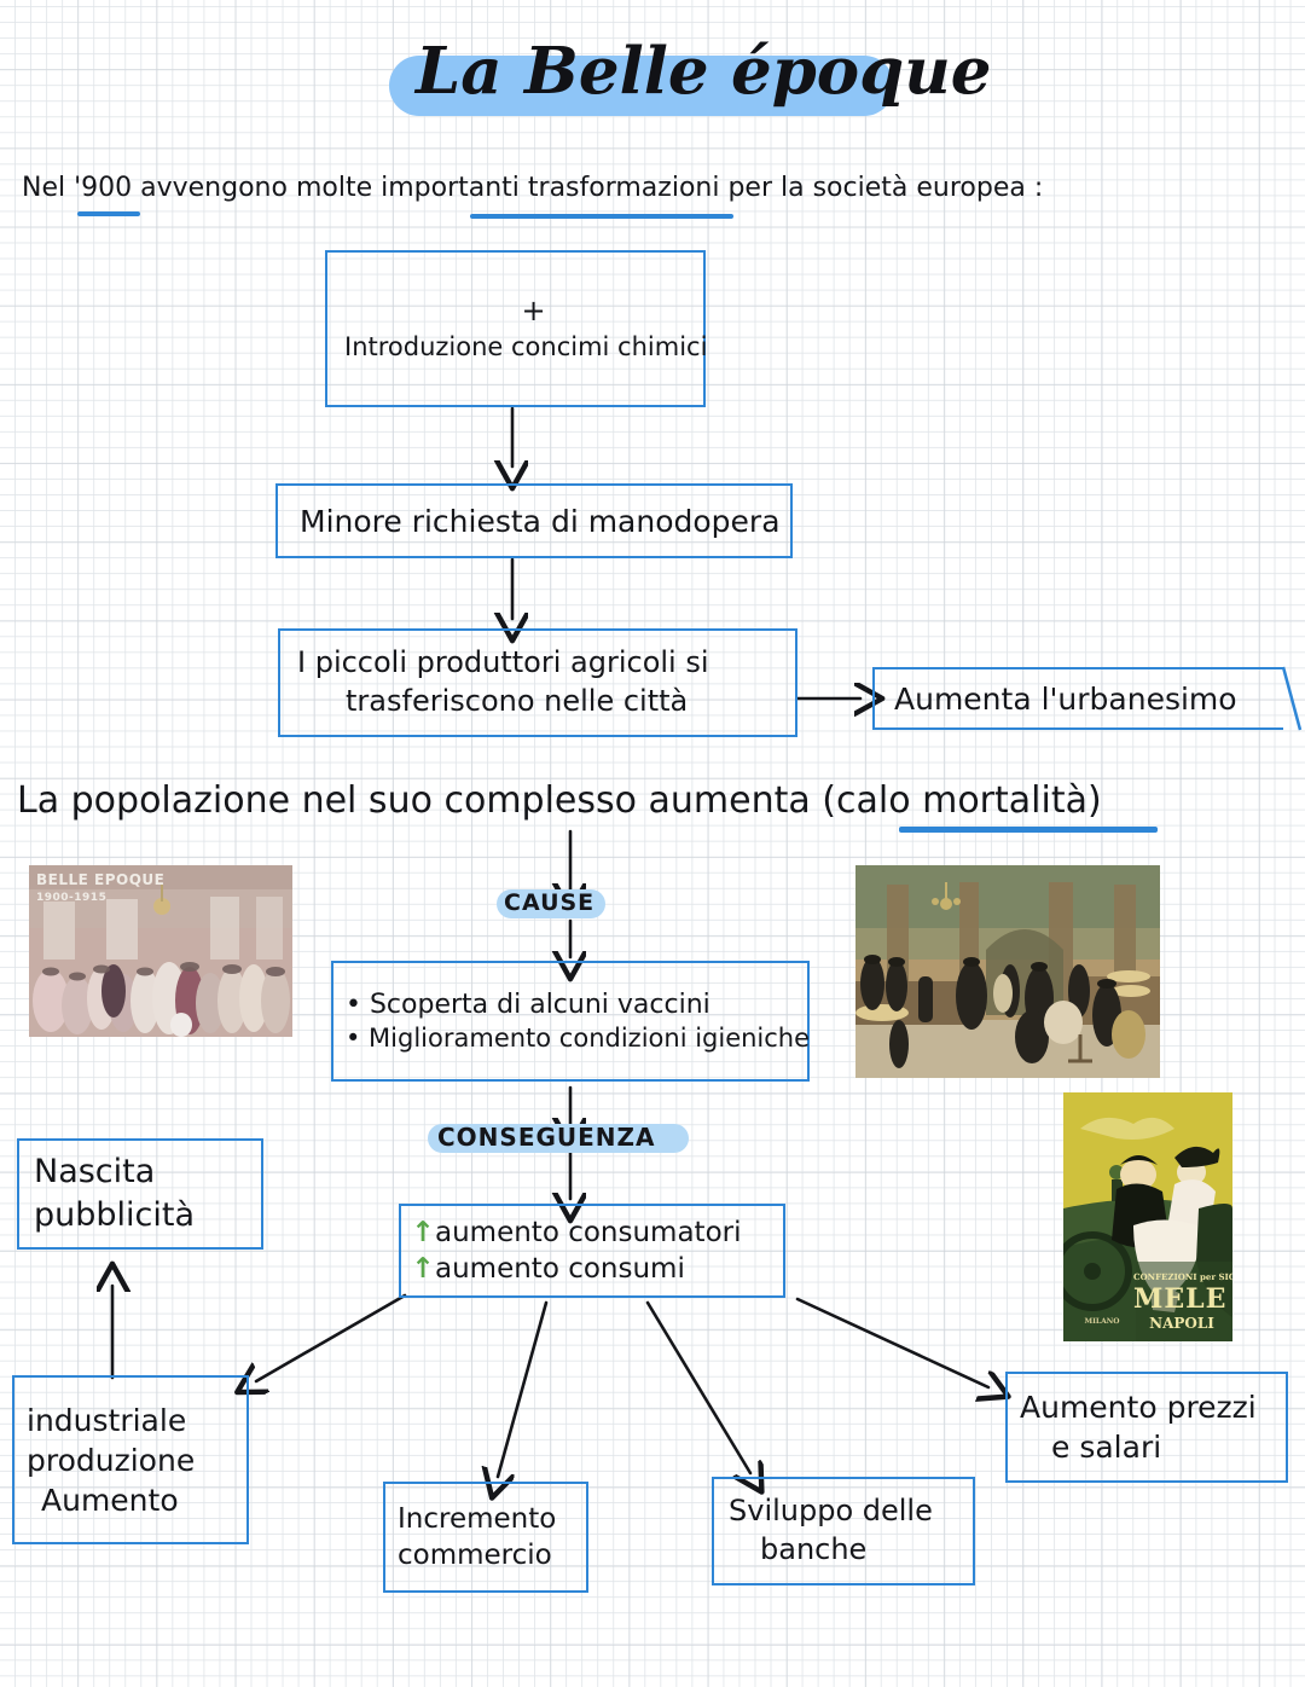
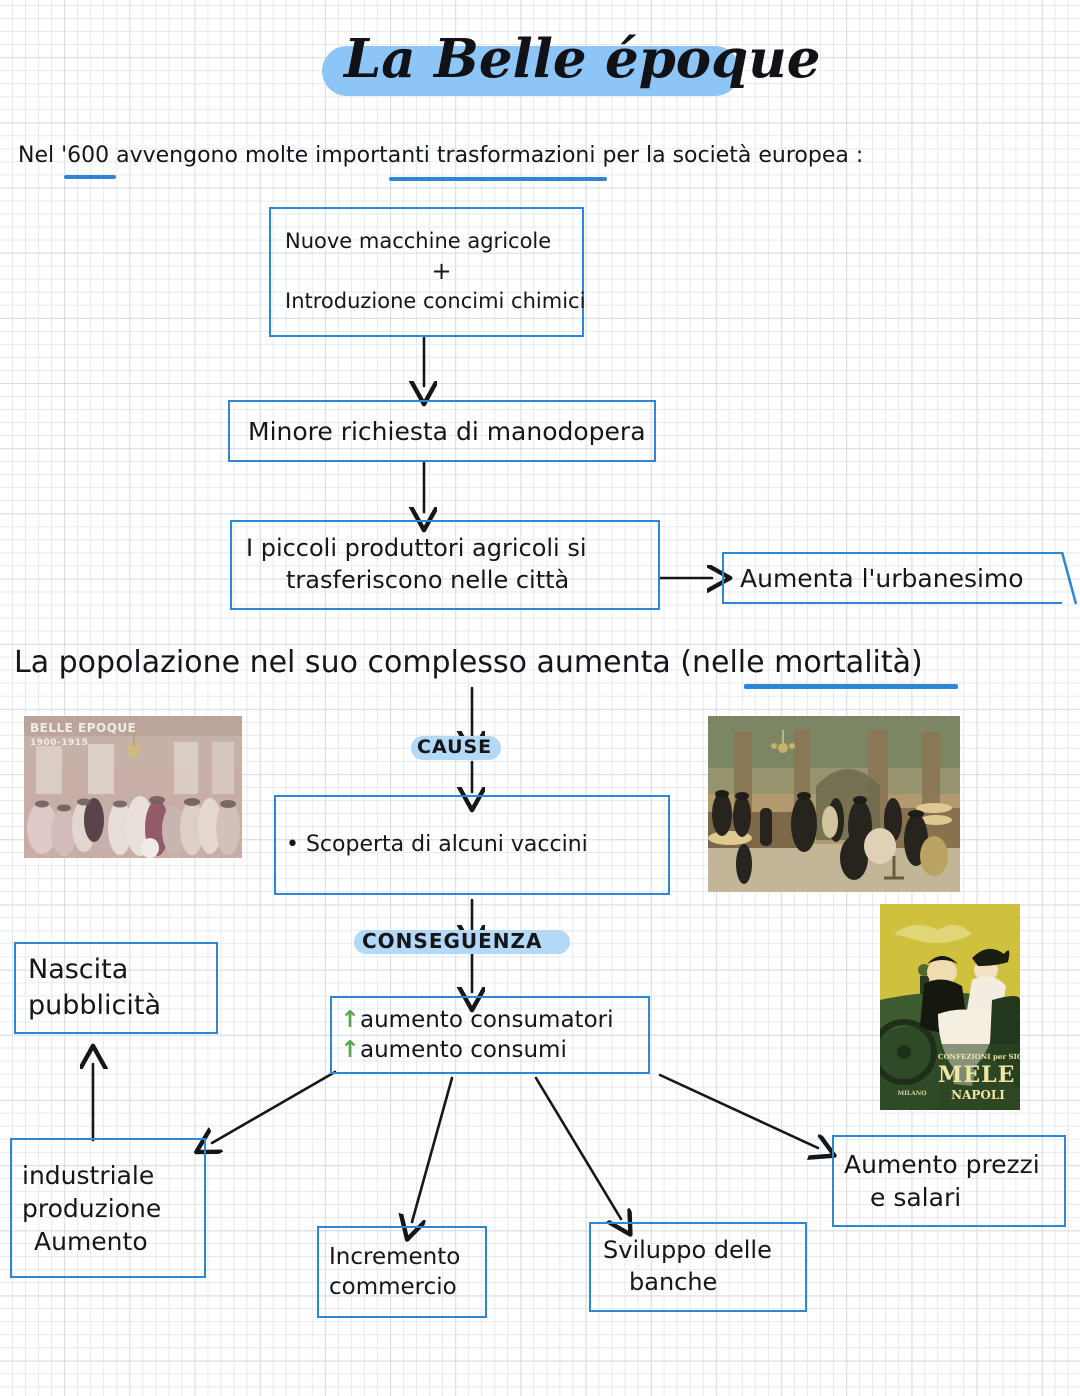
  La Belle époque
- Nel '900 avvengono molte importanti trasformazioni per la società europea :
+ Nel '600 avvengono molte importanti trasformazioni per la società europea :
+ Nuove macchine agricole
  +
  Introduzione concimi chimi
  Minore richiesta di manodoper
  I piccoli produttori agricoli si
  trasferiscono nelle città
  Aumenta l'urbanesimo
- La popolazione nel suo complesso aumenta (calo mortalità)
+ La popolazione nel suo complesso aumenta (nelle mortalità)
  CAUSE
  • Scoperta di alcuni vaccini
- • Miglioramento condizioni igieniche
  CONSEGUENZA
  ↑aumento consumatori
  ↑aumento consumi
  Nascita
  pubblicità
  industriale
  produzione
  Aumento
  Incremento
  commercio
  Sviluppo delle
  banche
  Aumento prezzi
  e salari
  BELLE EPOQUE
  1900-1915
  CONFEZIONI per SIG
  MELE
  NAPOLI
